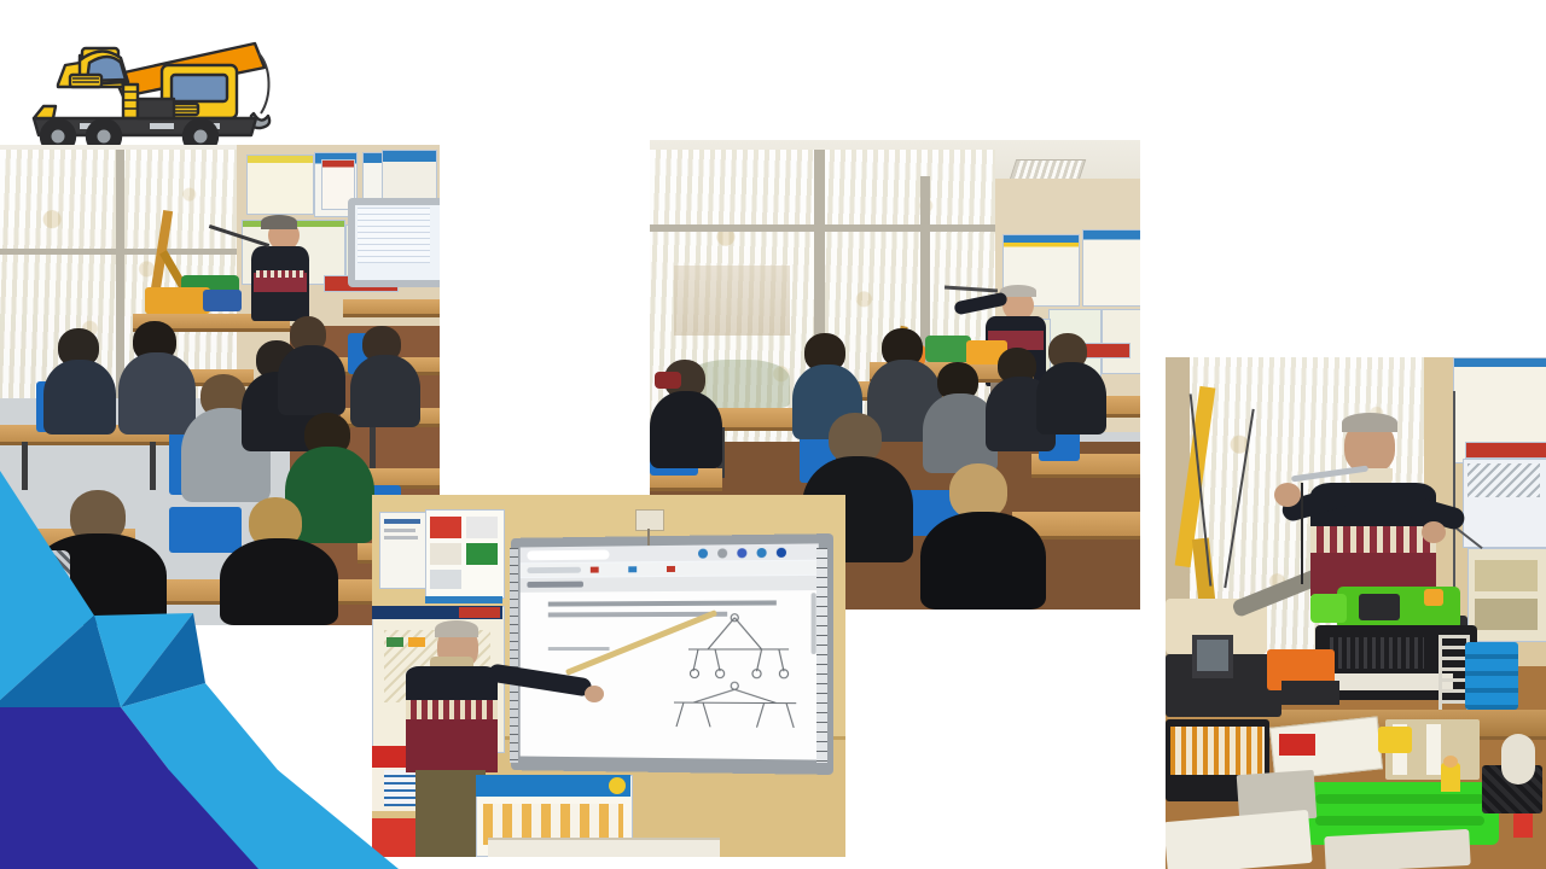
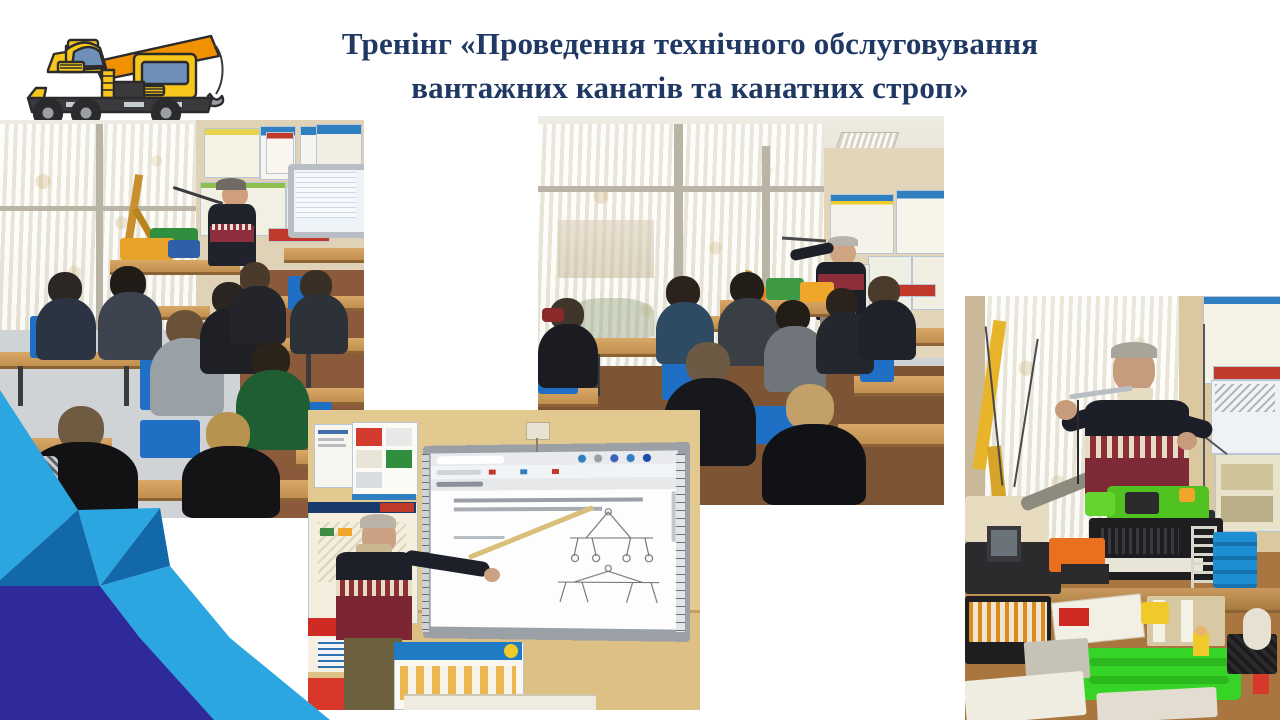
+ Тренінг «Проведення технічного обслуговування
+ вантажних канатів та канатних строп»
